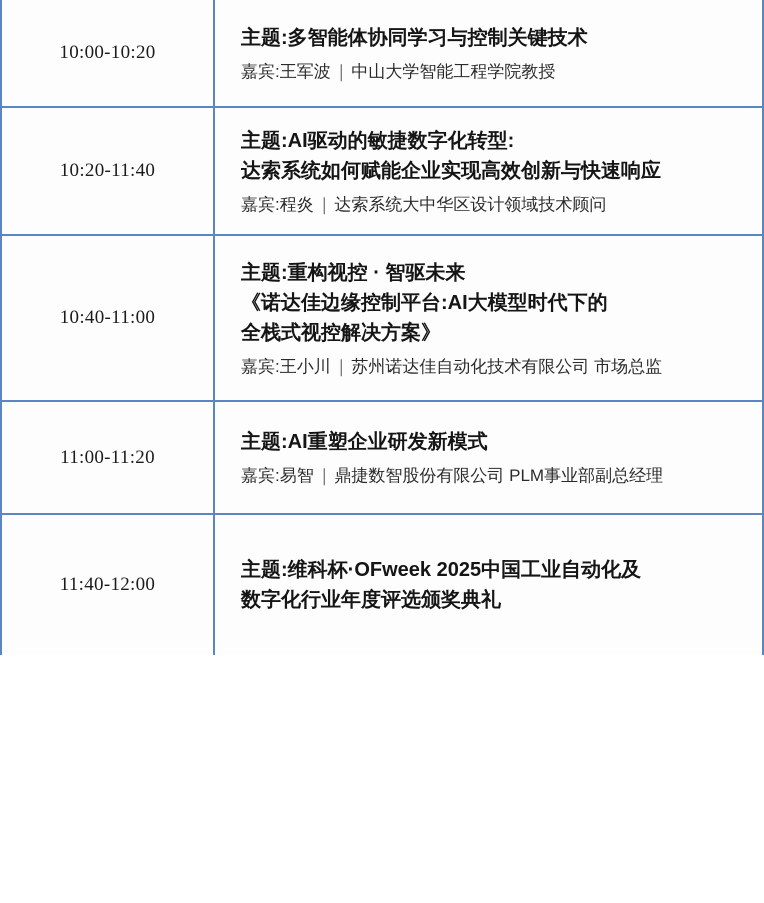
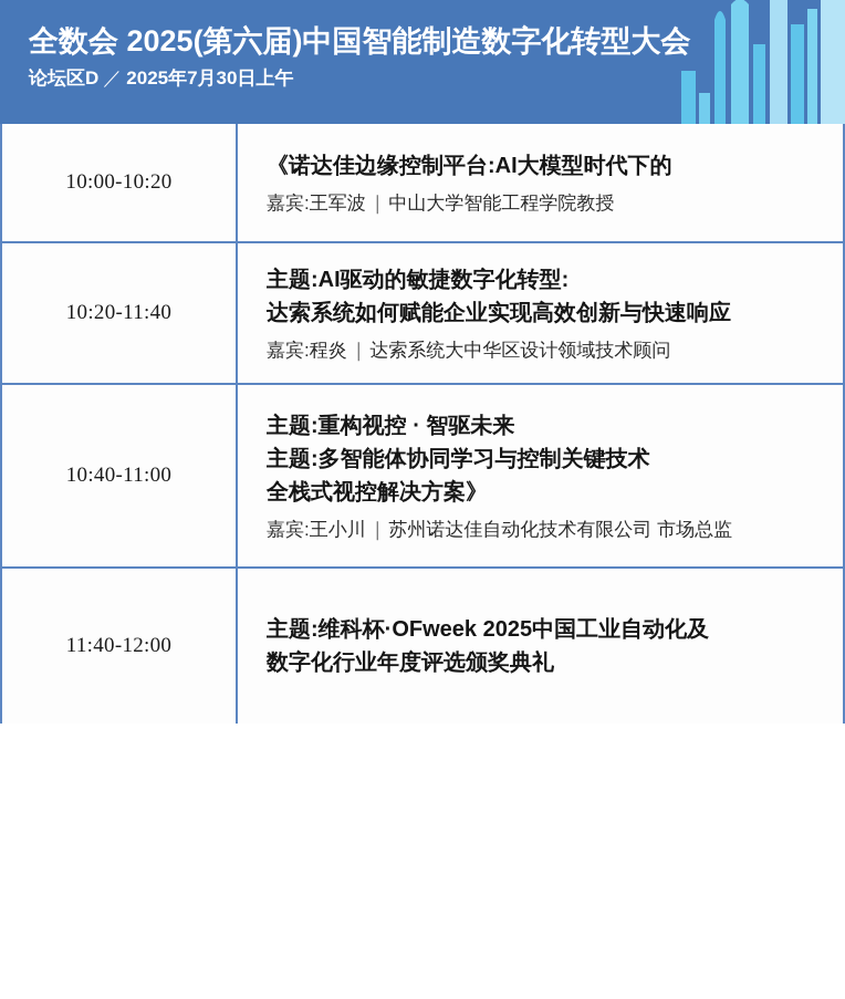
+ 全数会 2025(第六届)中国智能制造数字化转型大会
+ 论坛区D ／ 2025年7月30日上午
- 10:00-10:20	主题:多智能体协同学习与控制关键技术嘉宾:王军波｜中山大学智能工程学院教授
+ 10:00-10:20	《诺达佳边缘控制平台:AI大模型时代下的嘉宾:王军波｜中山大学智能工程学院教授
  10:20-11:40	主题:AI驱动的敏捷数字化转型:达索系统如何赋能企业实现高效创新与快速响应嘉宾:程炎｜达索系统大中华区设计领域技术顾问
- 10:40-11:00	主题:重构视控 · 智驱未来《诺达佳边缘控制平台:AI大模型时代下的全栈式视控解决方案》嘉宾:王小川｜苏州诺达佳自动化技术有限公司 市场总监
+ 10:40-11:00	主题:重构视控 · 智驱未来主题:多智能体协同学习与控制关键技术全栈式视控解决方案》嘉宾:王小川｜苏州诺达佳自动化技术有限公司 市场总监
- 11:00-11:20	主题:AI重塑企业研发新模式嘉宾:易智｜鼎捷数智股份有限公司 PLM事业部副总经理
  11:40-12:00	主题:维科杯·OFweek 2025中国工业自动化及数字化行业年度评选颁奖典礼
